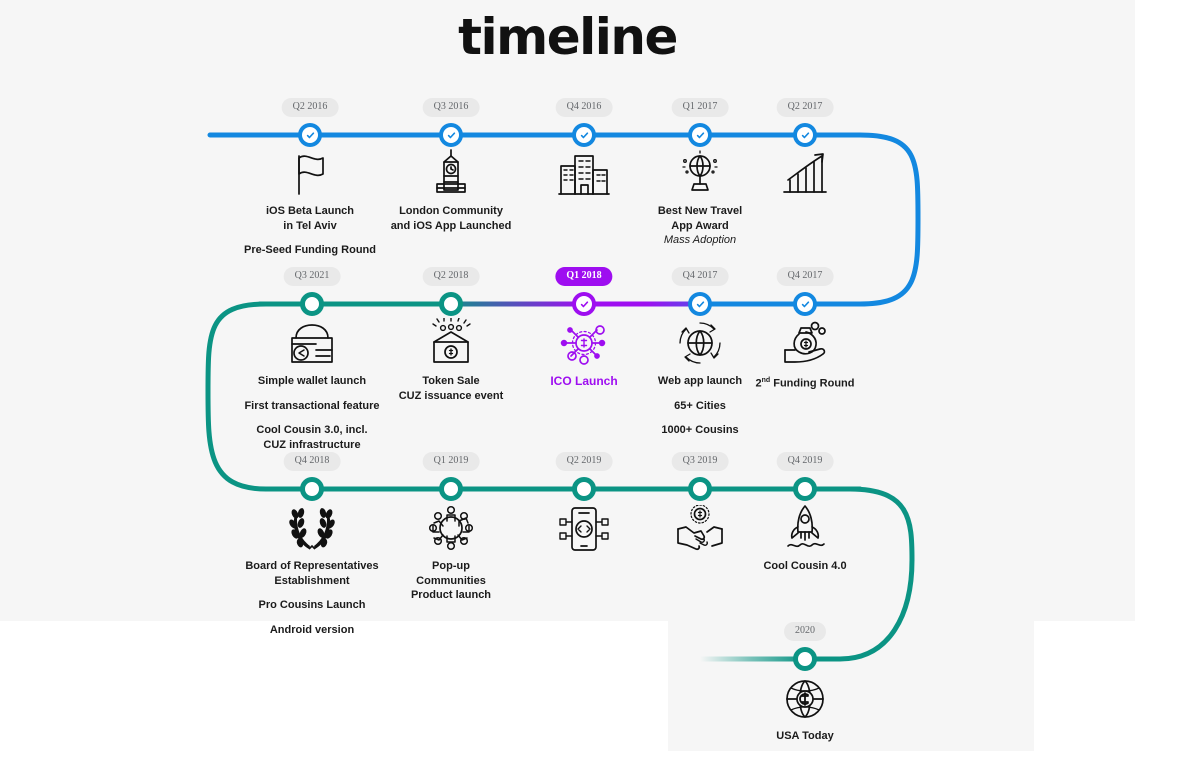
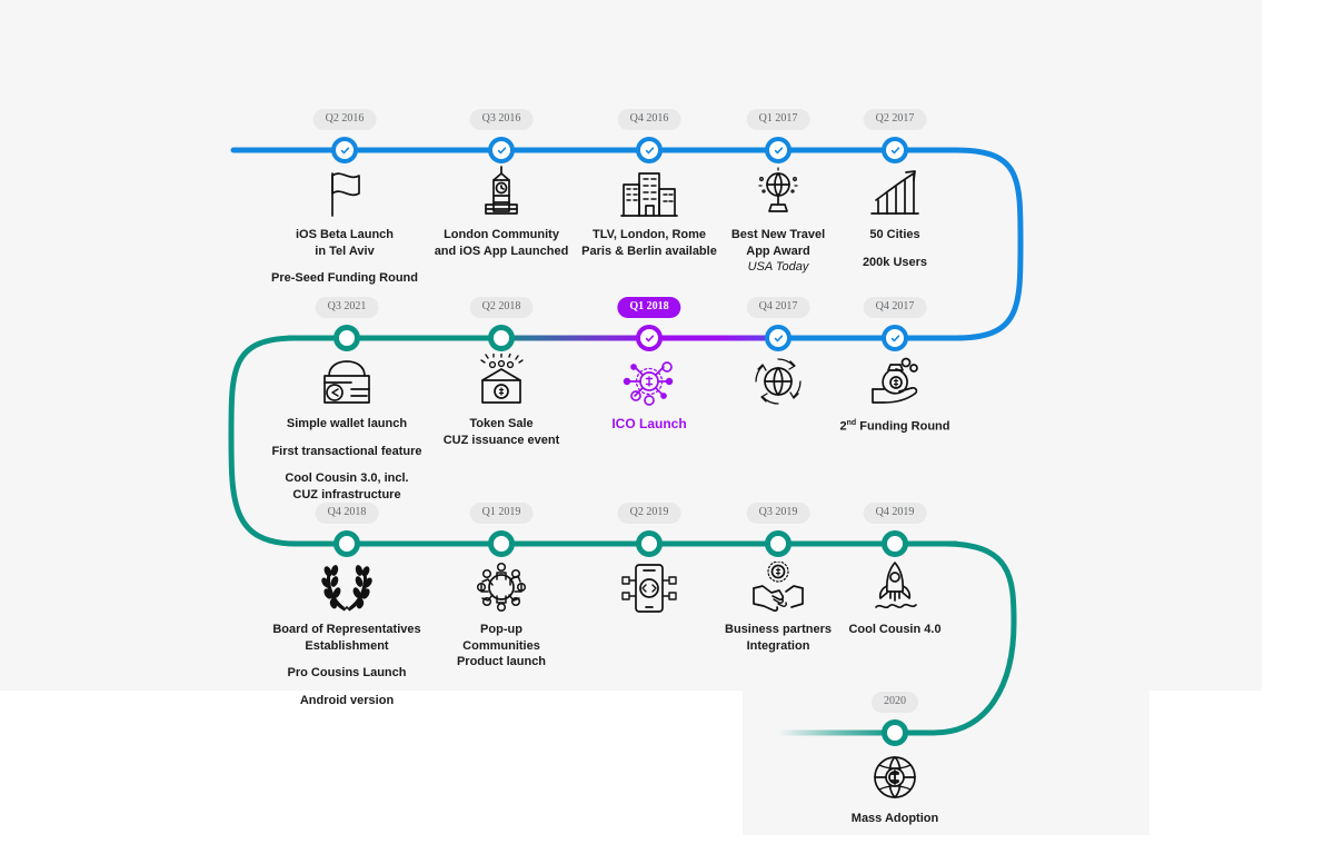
- timeline
  Q2 2016
  iOS Beta Launch
  in Tel Aviv
  Pre-Seed Funding Round
  Q3 2016
  London Community
  and iOS App Launched
  Q4 2016
+ TLV, London, Rome
+ Paris & Berlin available
  Q1 2017
  Best New Travel
  App Award
- Mass Adoption
+ USA Today
  Q2 2017
+ 50 Cities
+ 200k Users
  Q3 2021
  Simple wallet launch
  First transactional feature
  Cool Cousin 3.0, incl.
  CUZ infrastructure
  Q2 2018
  Token Sale
  CUZ issuance event
  Q1 2018
  ICO Launch
  Q4 2017
- Web app launch
- 65+ Cities
- 1000+ Cousins
  Q4 2017
  2 Funding Round
  Q4 2018
  Board of Representatives
  Establishment
  Pro Cousins Launch
  Android version
  Q1 2019
  Pop-up
  Communities
  Product launch
  Q2 2019
  Q3 2019
+ Business partners
+ Integration
  Q4 2019
  Cool Cousin 4.0
  2020
- USA Today
+ Mass Adoption
